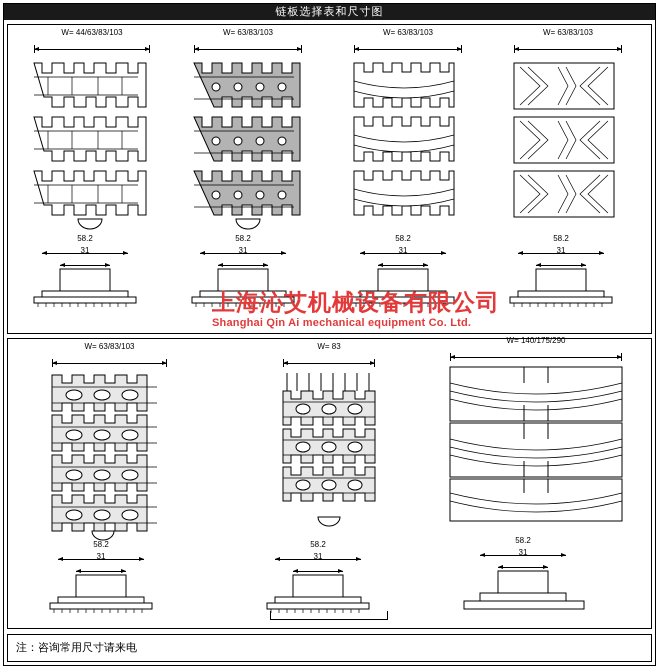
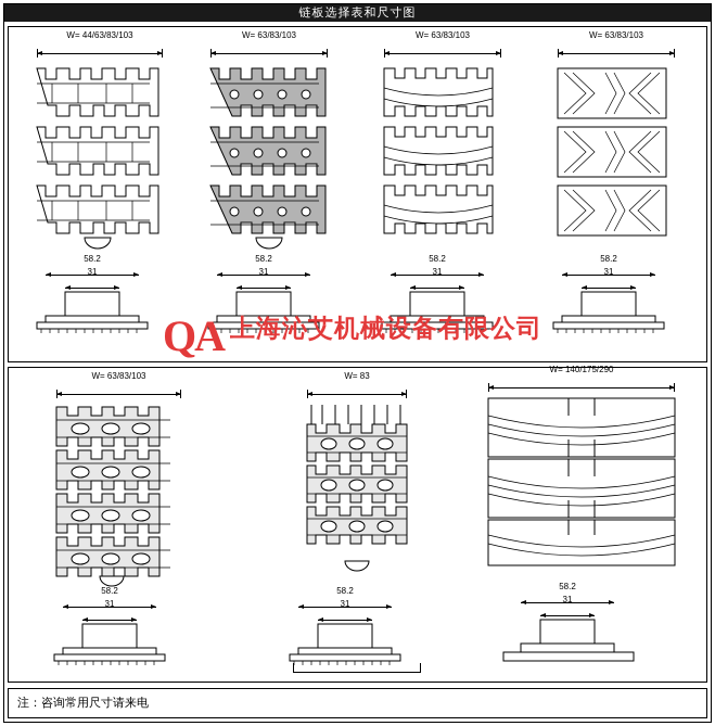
  链板选择表和尺寸图
  W= 44/63/83/103
  W= 63/83/103
  W= 63/83/103
  W= 63/83/103
  58.2
  31
  58.2
  31
  58.2
  31
  58.2
  31
  W= 63/83/103
  W= 83
  W= 140/175/290
  58.2
  31
  58.2
  31
  58.2
  31
+ QA
  上海沁艾机械设备有限公司
- Shanghai Qin Ai mechanical equipment Co. Ltd.
  注：咨询常用尺寸请来电
